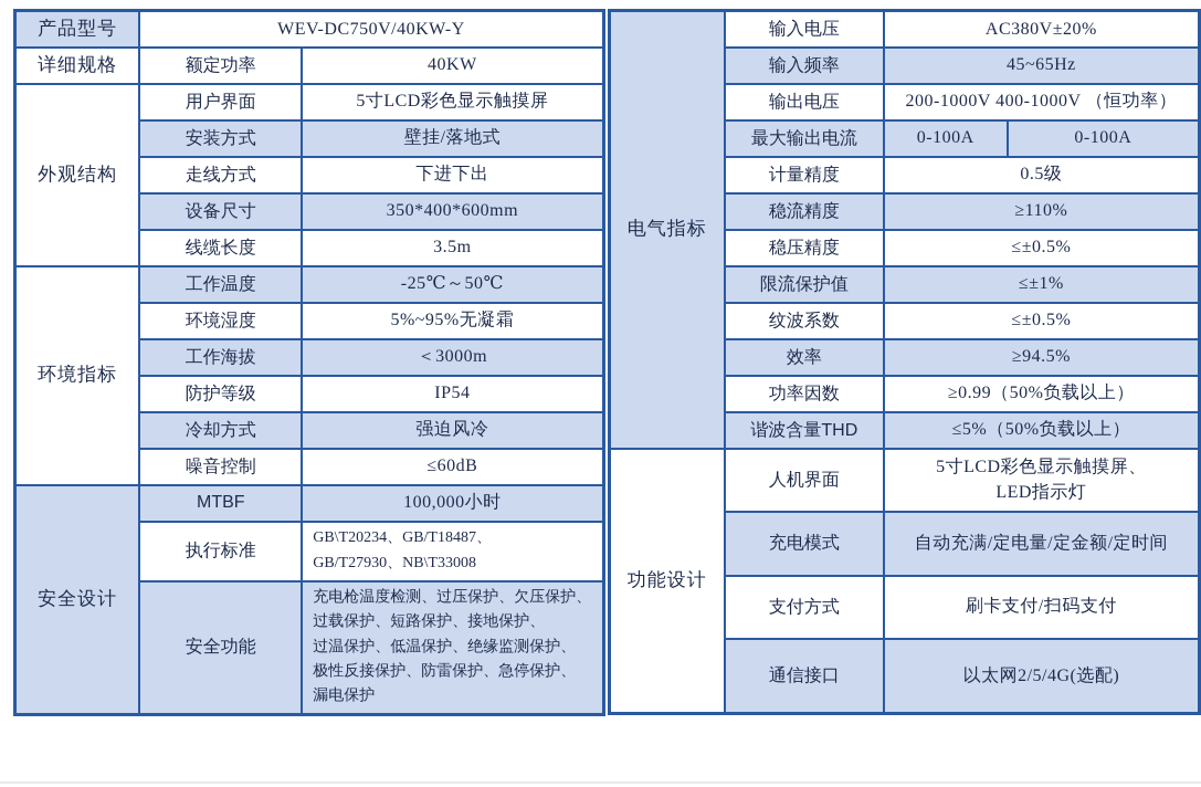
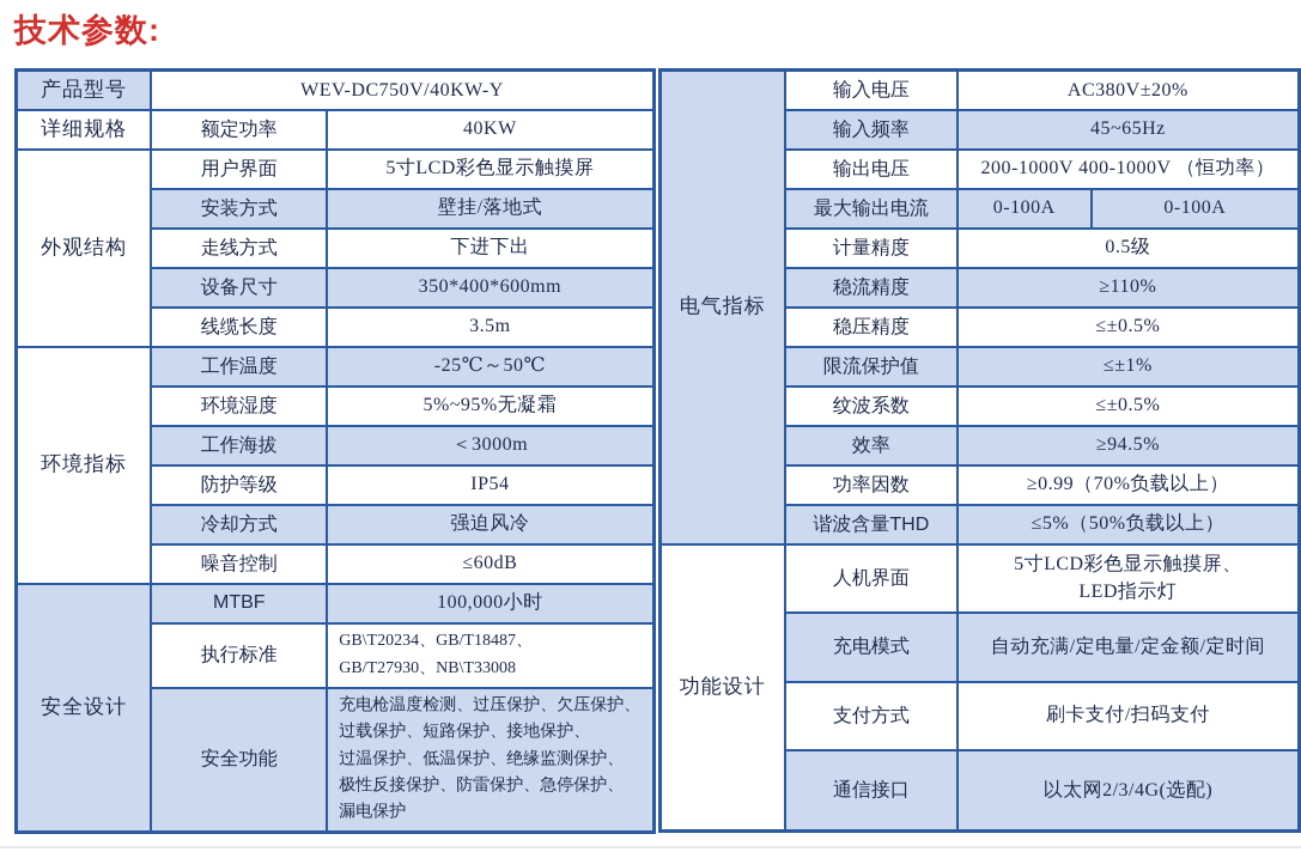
+ 技术参数:
  产品型号	WEV-DC750V/40KW-Y
  详细规格	额定功率	40KW
  外观结构	用户界面	5寸LCD彩色显示触摸屏
  安装方式	壁挂/落地式
  走线方式	下进下出
  设备尺寸	350*400*600mm
  线缆长度	3.5m
  环境指标	工作温度	-25℃～50℃
  环境湿度	5%~95%无凝霜
  工作海拔	＜3000m
  防护等级	IP54
  冷却方式	强迫风冷
  噪音控制	≤60dB
  安全设计	MTBF	100,000小时
  执行标准	GB\T20234、GB/T18487、 GB/T27930、NB\T33008
  安全功能	充电枪温度检测、过压保护、欠压保护、 过载保护、短路保护、接地保护、 过温保护、低温保护、绝缘监测保护、 极性反接保护、防雷保护、急停保护、 漏电保护
  电气指标	输入电压	AC380V±20%
  输入频率	45~65Hz
  输出电压	200-1000V 400-1000V （恒功率）
  最大输出电流	0-100A	0-100A
  计量精度	0.5级
  稳流精度	≥110%
  稳压精度	≤±0.5%
  限流保护值	≤±1%
  纹波系数	≤±0.5%
  效率	≥94.5%
- 功率因数	≥0.99（50%负载以上）
+ 功率因数	≥0.99（70%负载以上）
  谐波含量THD	≤5%（50%负载以上）
  功能设计	人机界面	5寸LCD彩色显示触摸屏、 LED指示灯
  充电模式	自动充满/定电量/定金额/定时间
  支付方式	刷卡支付/扫码支付
- 通信接口	以太网2/5/4G(选配)
+ 通信接口	以太网2/3/4G(选配)
